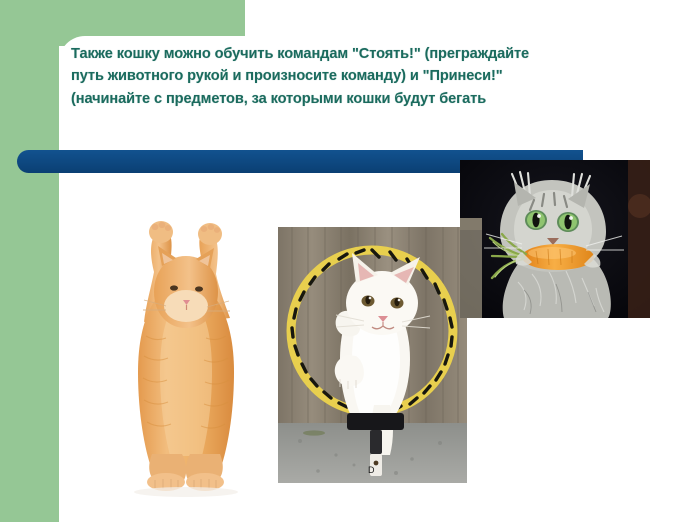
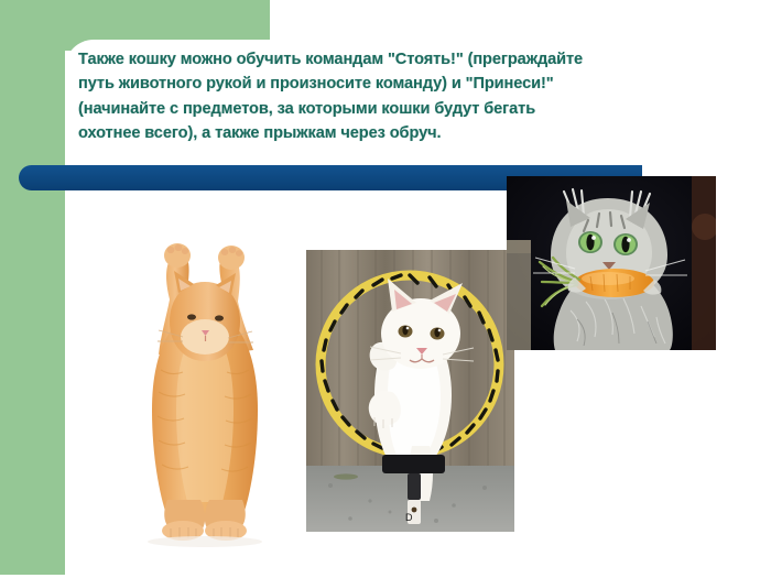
  Также кошку можно обучить командам "Стоять!" (преграждайте
  путь животного рукой и произносите команду) и "Принеси!"
  (начинайте с предметов, за которыми кошки будут бегать
+ охотнее всего), а также прыжкам через обруч.
  D
